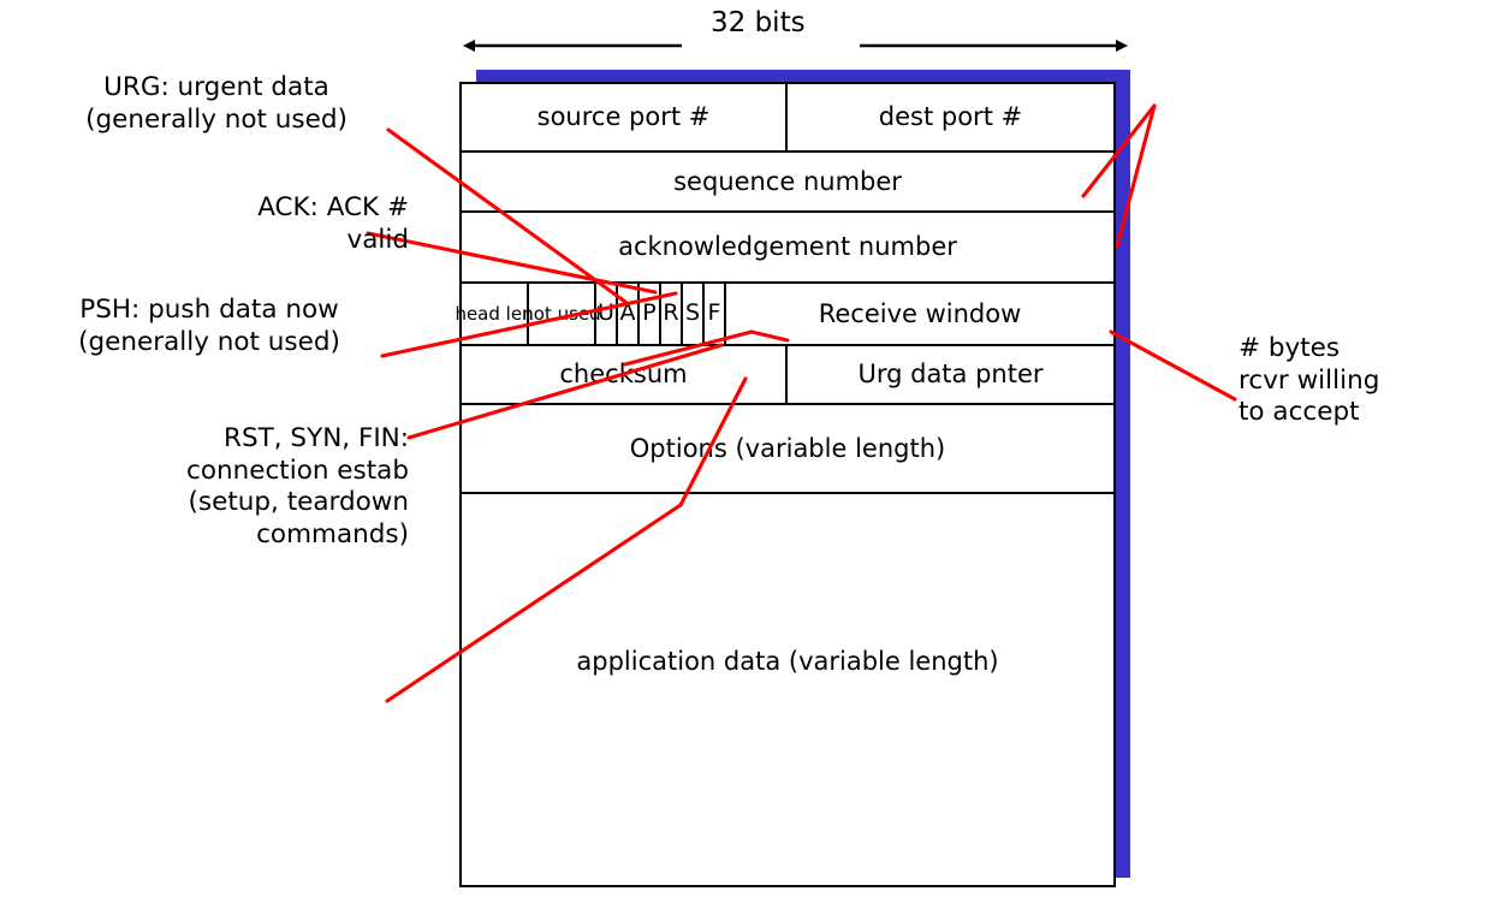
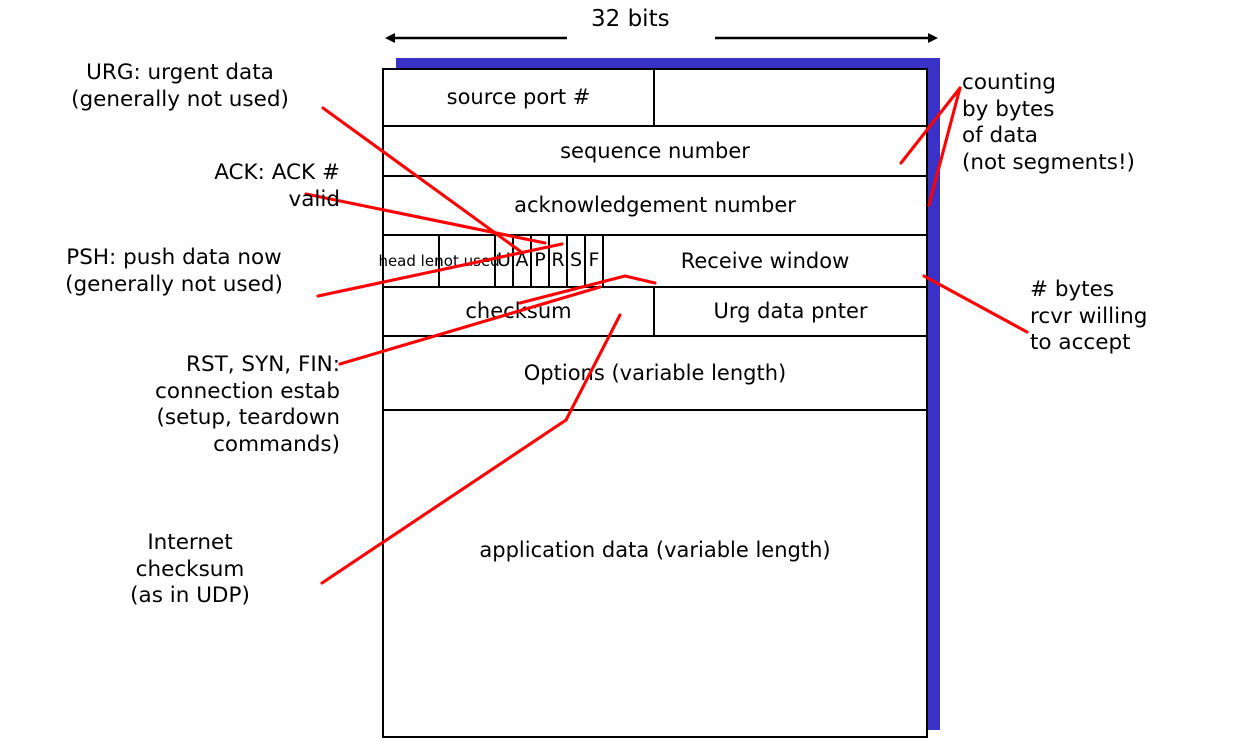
  32 bits
  source port #
- dest port #
  sequence number
  acknowledgement number
  head len
  not ud
  U
  A
  P
  R
  S
  F
  Receive window
  checsum
  Urg data pnter
  Options (variable length)
  application data (variable length)
  URG: urgent data
  (generally not used)
  ACK: ACK #
  valid
  PSH: push data now
  (generally not used)
  RST, SYN, FIN:
  connection estab
  (setup, teardown
  commands)
+ Internet
+ checksum
+ (as in UDP)
+ counting
+ by bytes
+ of data
+ (not segments!)
  # bytes
  rcvr willing
  to accept
